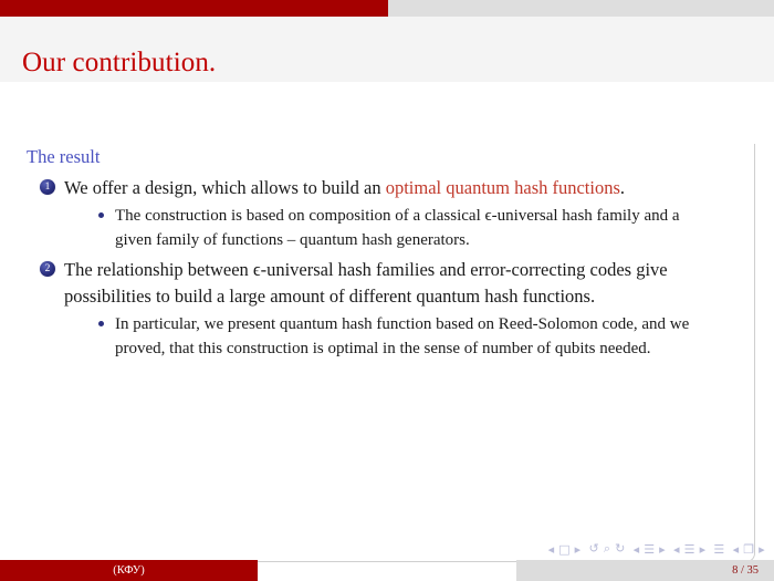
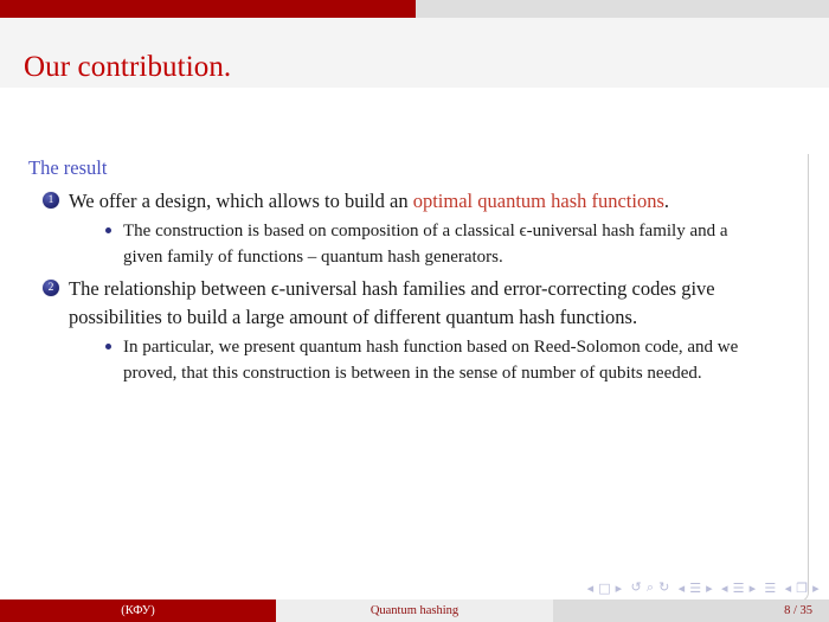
  Our contribution.
  The result
  1
  We offer a design, which allows to build an optimal quantum hash functions.
  The construction is based on composition of a classical ϵ-universal hash family and a given family of functions – quantum hash generators.
  2
  The relationship between ϵ-universal hash families and error-correcting codes give possibilities to build a large amount of different quantum hash functions.
- In particular, we present quantum hash function based on Reed-Solomon code, and we proved, that this construction is optimal in the sense of number of qubits needed.
+ In particular, we present quantum hash function based on Reed-Solomon code, and we proved, that this construction is between in the sense of number of qubits needed.
  ◂ □ ▸
  ↺ ⌕ ↻
  ◂ ☰ ▸
  ◂ ☰ ▸
  ☰
  ◂ ❐ ▸
  (КФУ)
+ Quantum hashing
  8 / 35
